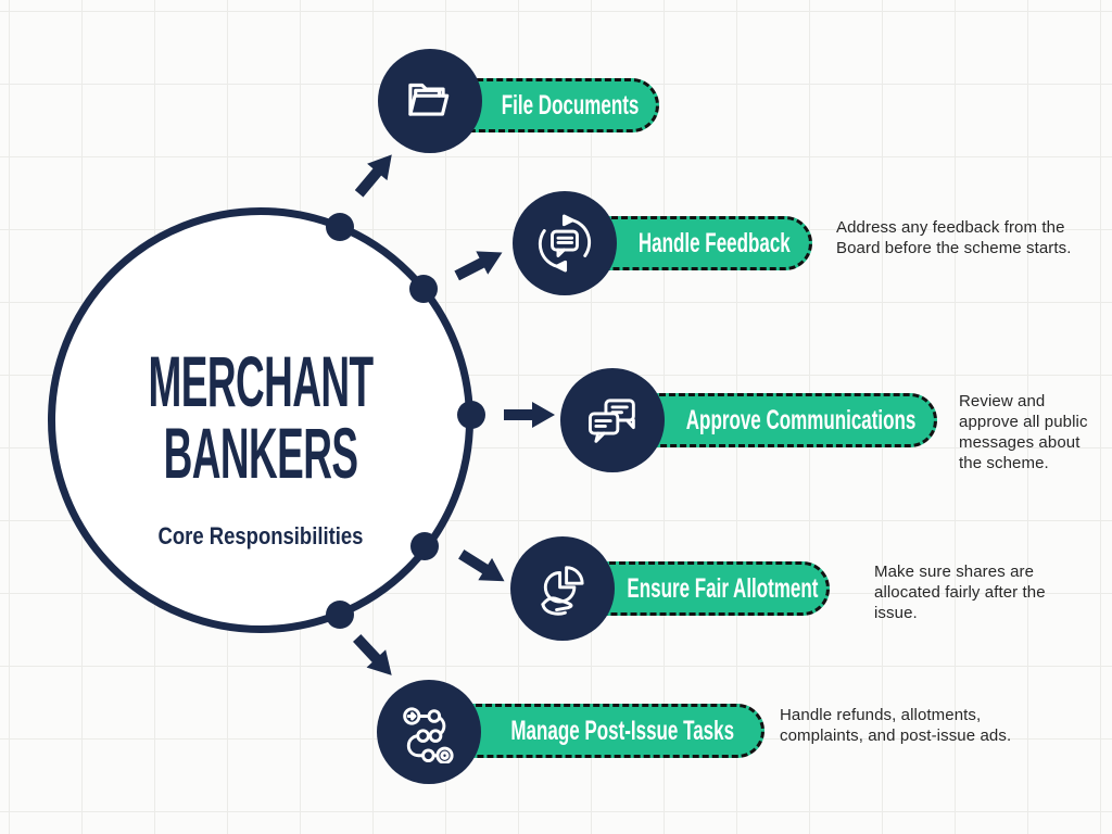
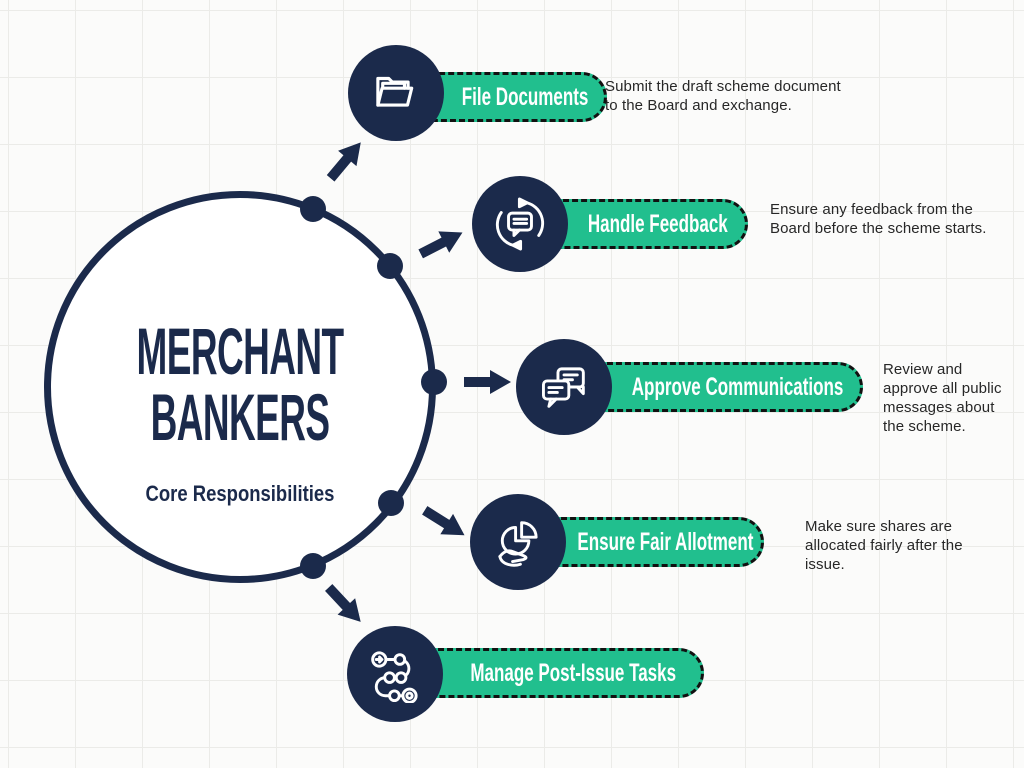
  MERCHANT
  BANKERS
  Core Responsibilities
  File Documents
+ Submit the draft scheme document
+ to the Board and exchange.
  Handle Feedback
- Address any feedback from the
+ Ensure any feedback from the
  Board before the scheme starts.
  Approve Communications
  Review and
  approve all public
  messages about
  the scheme.
  Ensure Fair Allotment
  Make sure shares are
  allocated fairly after the
  issue.
  Manage Post-Issue Tasks
- Handle refunds, allotments,
- complaints, and post-issue ads.
